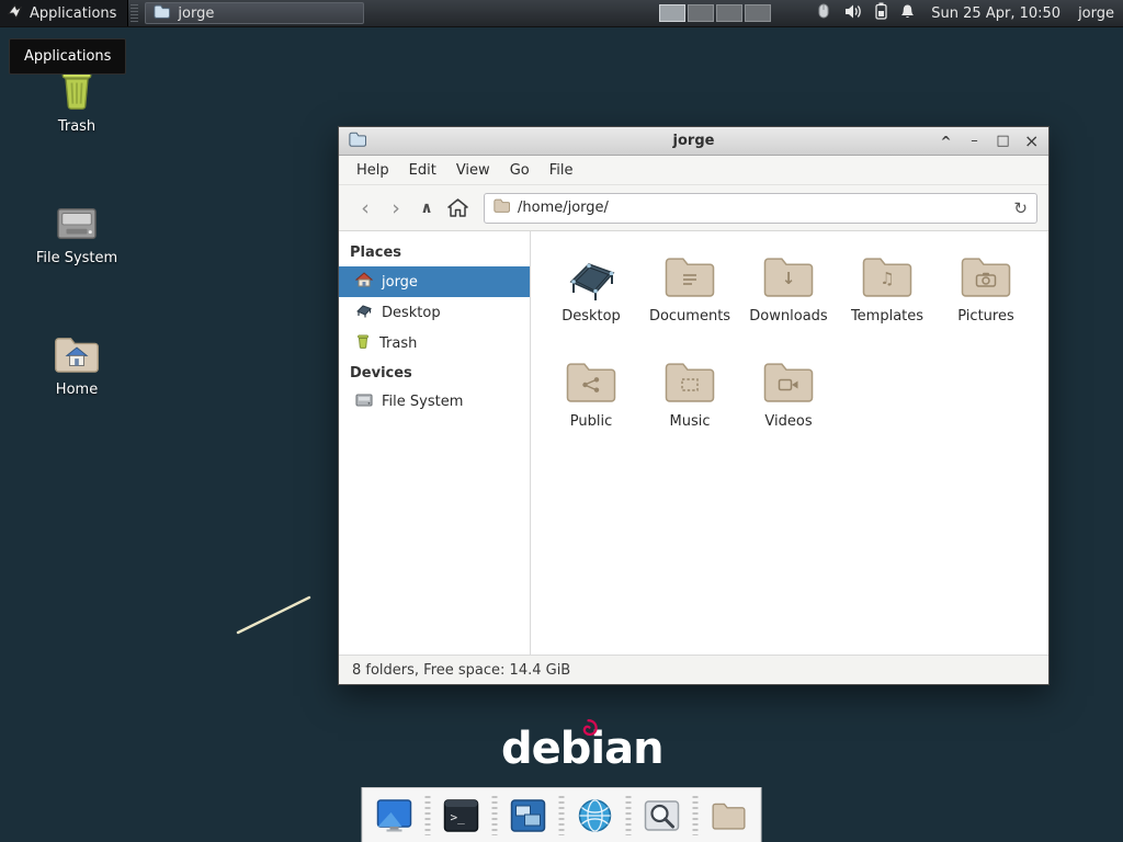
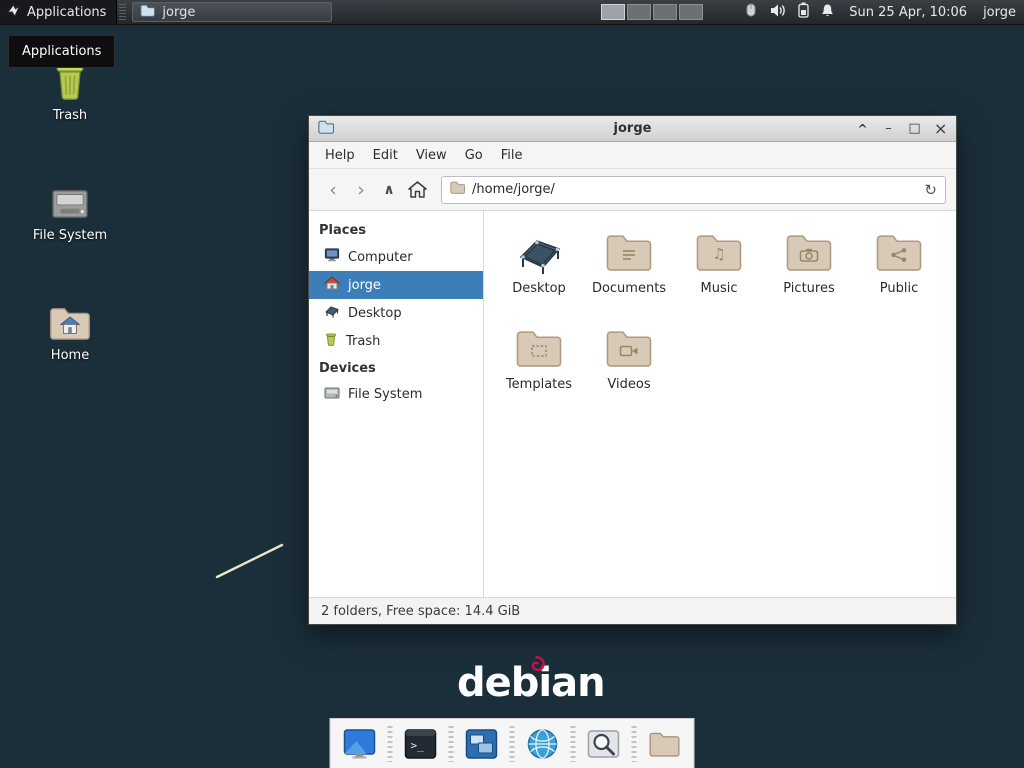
  Applications
  jorge
- Sun 25 Apr, 10:50
+ Sun 25 Apr, 10:06
  jorge
  Applications
  Trash
  File System
  Home
  debian
  jorge
  ^
  –
  □
  ×
  Help
  Edit
  View
  Go
  File
  ‹
  ›
  ∧
  /home/jorge/
  ↻
  Places
+ Computer
  jorge
  Desktop
  Trash
  Devices
  File System
  Desktop
  Documents
- ↓
- Downloads
  ♫
- Templates
+ Music
  Pictures
  Public
- Music
+ Templates
  Videos
- 8 folders, Free space: 14.4 GiB
+ 2 folders, Free space: 14.4 GiB
  >_
